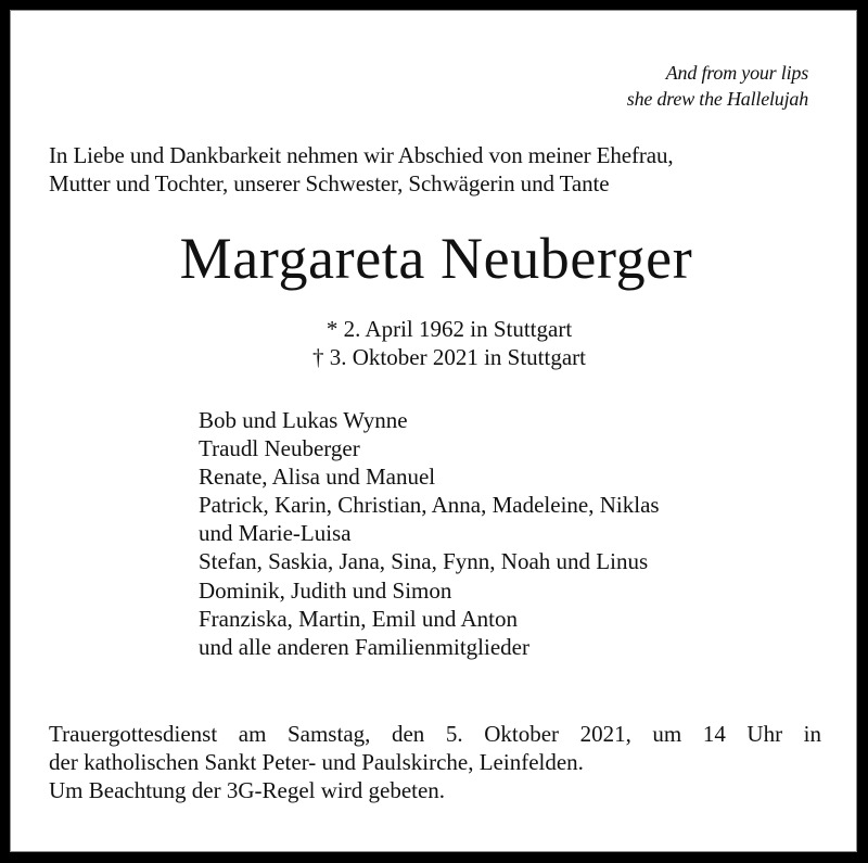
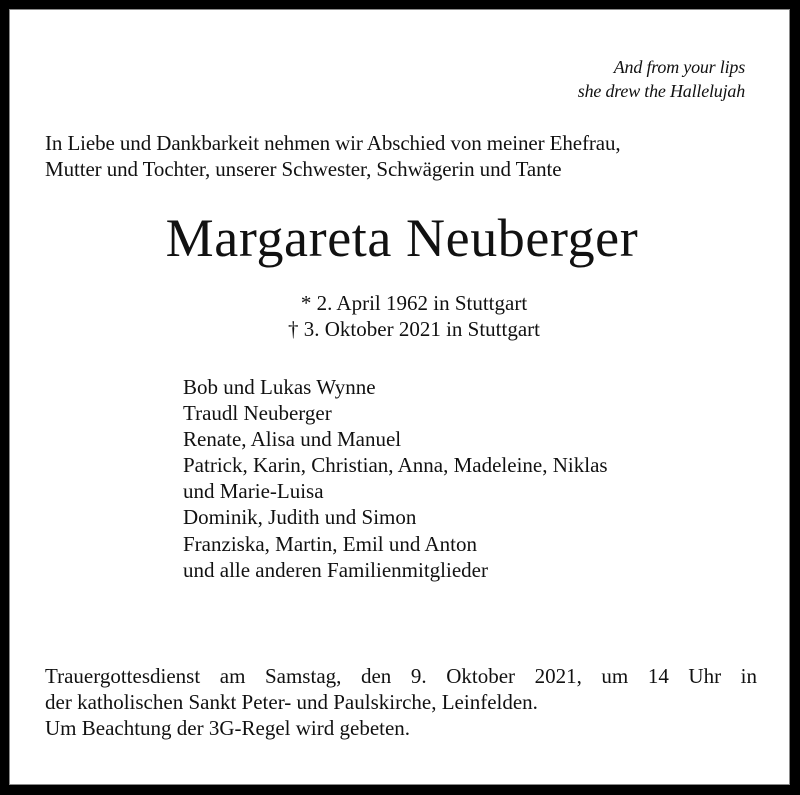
  And from your lips
  she drew the Hallelujah
  In Liebe und Dankbarkeit nehmen wir Abschied von meiner Ehefrau,
  Mutter und Tochter, unserer Schwester, Schwägerin und Tante
  Margareta Neuberger
  * 2. April 1962 in Stuttgart
  † 3. Oktober 2021 in Stuttgart
  Bob und Lukas Wynne
  Traudl Neuberger
  Renate, Alisa und Manuel
  Patrick, Karin, Christian, Anna, Madeleine, Niklas
  und Marie-Luisa
- Stefan, Saskia, Jana, Sina, Fynn, Noah und Linus
  Dominik, Judith und Simon
  Franziska, Martin, Emil und Anton
  und alle anderen Familienmitglieder
- Trauergottesdienst am Samstag, den 5. Oktober 2021, um 14 Uhr in
+ Trauergottesdienst am Samstag, den 9. Oktober 2021, um 14 Uhr in
  der katholischen Sankt Peter- und Paulskirche, Leinfelden.
  Um Beachtung der 3G-Regel wird gebeten.
